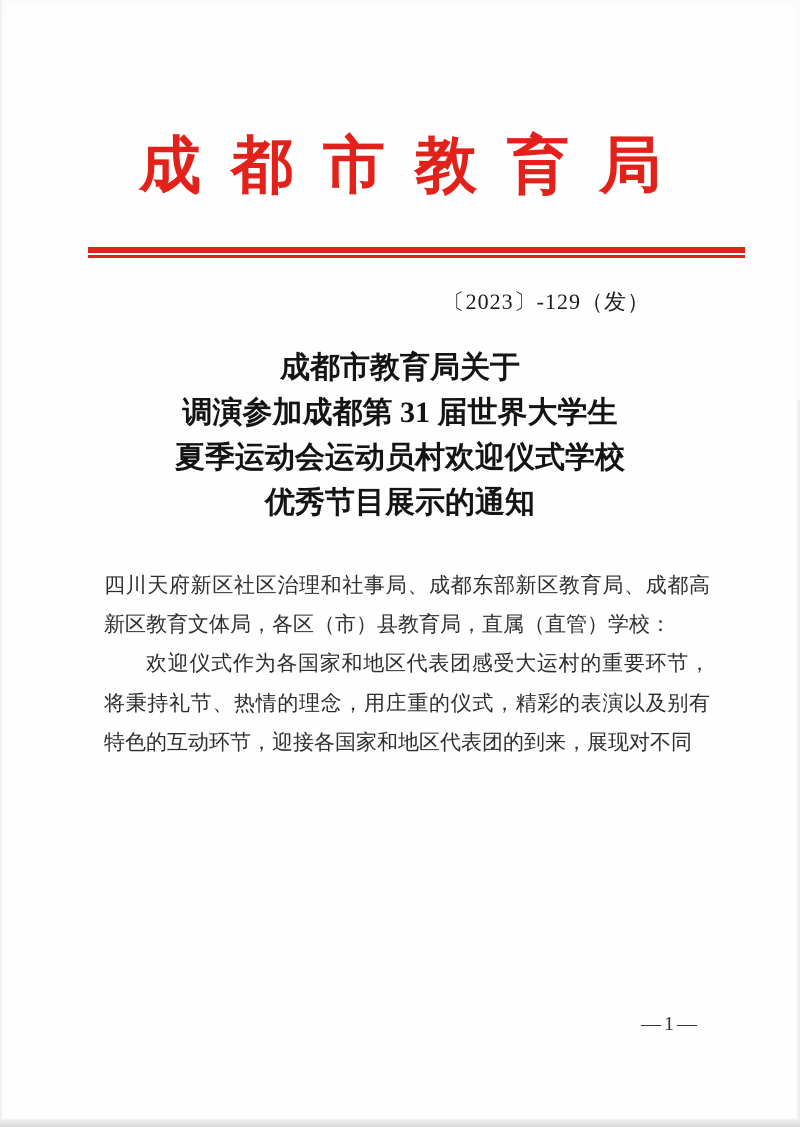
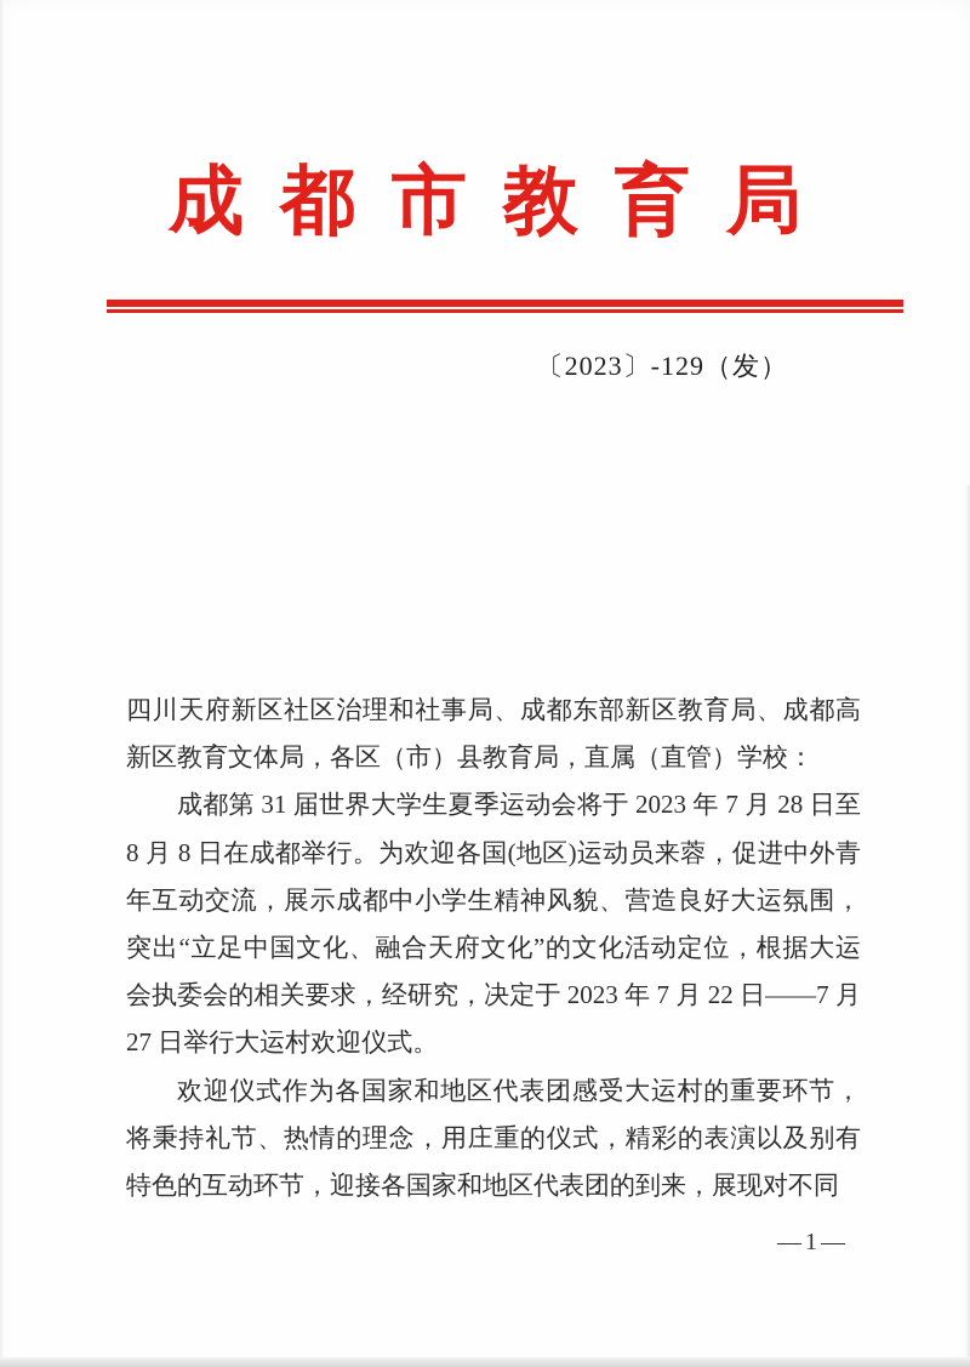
  成都市教育局
  〔2023〕-129（发）
- 成都市教育局关于
- 调演参加成都第 31 届世界大学生
- 夏季运动会运动员村欢迎仪式学校
- 优秀节目展示的通知
  四川天府新区社区治理和社事局、成都东部新区教育局、成都高新区教育文体局，各区（市）县教育局，直属（直管）学校：
+ 成都第 31 届世界大学生夏季运动会将于 2023 年 7 月 28 日至 8 月 8 日在成都举行。为欢迎各国(地区)运动员来蓉，促进中外青年互动交流，展示成都中小学生精神风貌、营造良好大运氛围，突出“立足中国文化、融合天府文化”的文化活动定位，根据大运会执委会的相关要求，经研究，决定于 2023 年 7 月 22 日——7 月 27 日举行大运村欢迎仪式。
  欢迎仪式作为各国家和地区代表团感受大运村的重要环节，将秉持礼节、热情的理念，用庄重的仪式，精彩的表演以及别有特色的互动环节，迎接各国家和地区代表团的到来，展现对不同
  —1—
